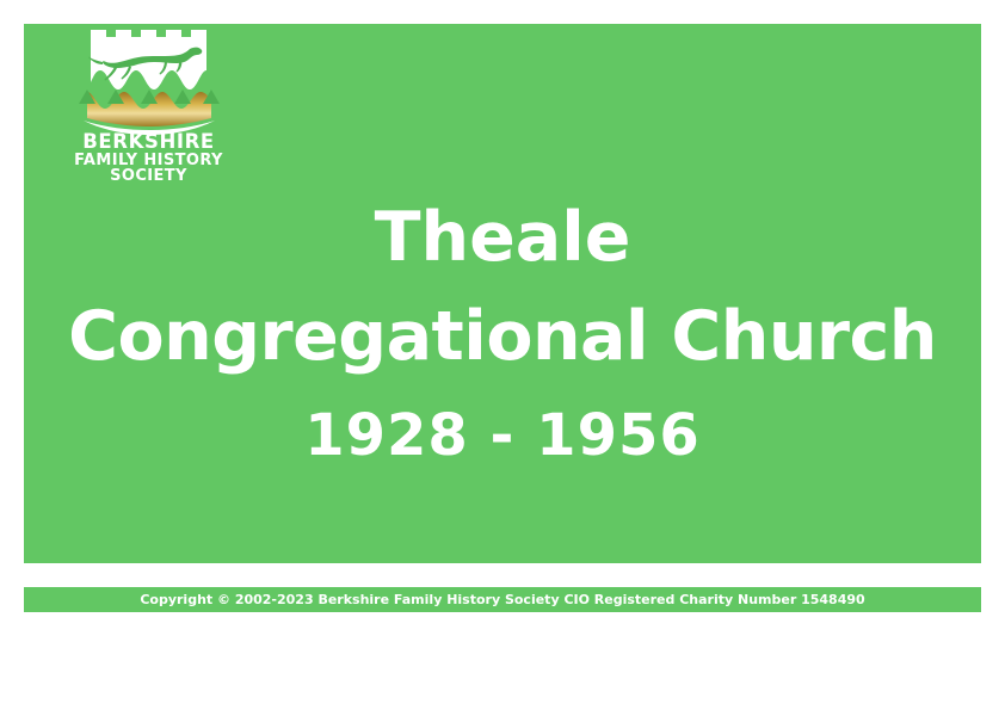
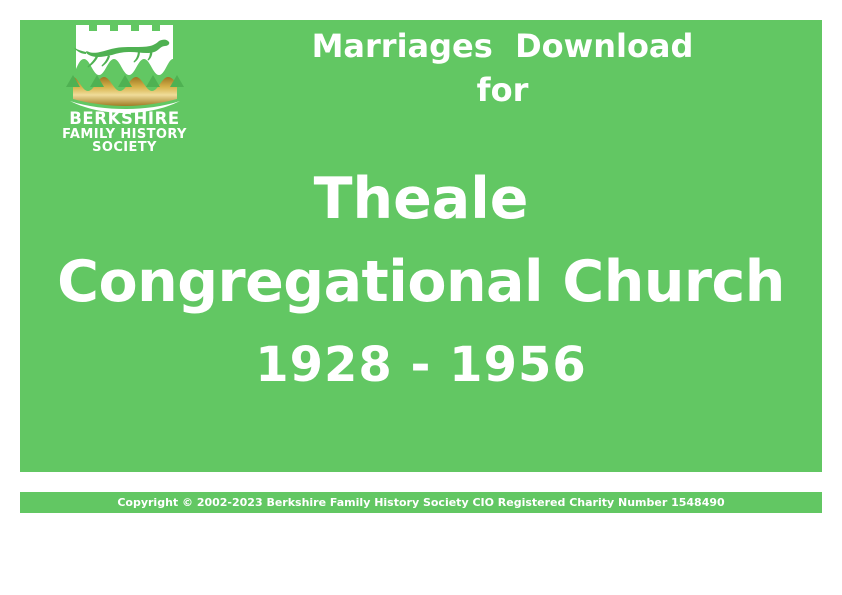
  BERKSHIRE
  FAMILY HISTORY
  SOCIETY
+ Marriages Download
+ for
  Theale
  Congregational Church
  1928 - 1956
  Copyright © 2002-2023 Berkshire Family History Society CIO Registered Charity Number 1548490
